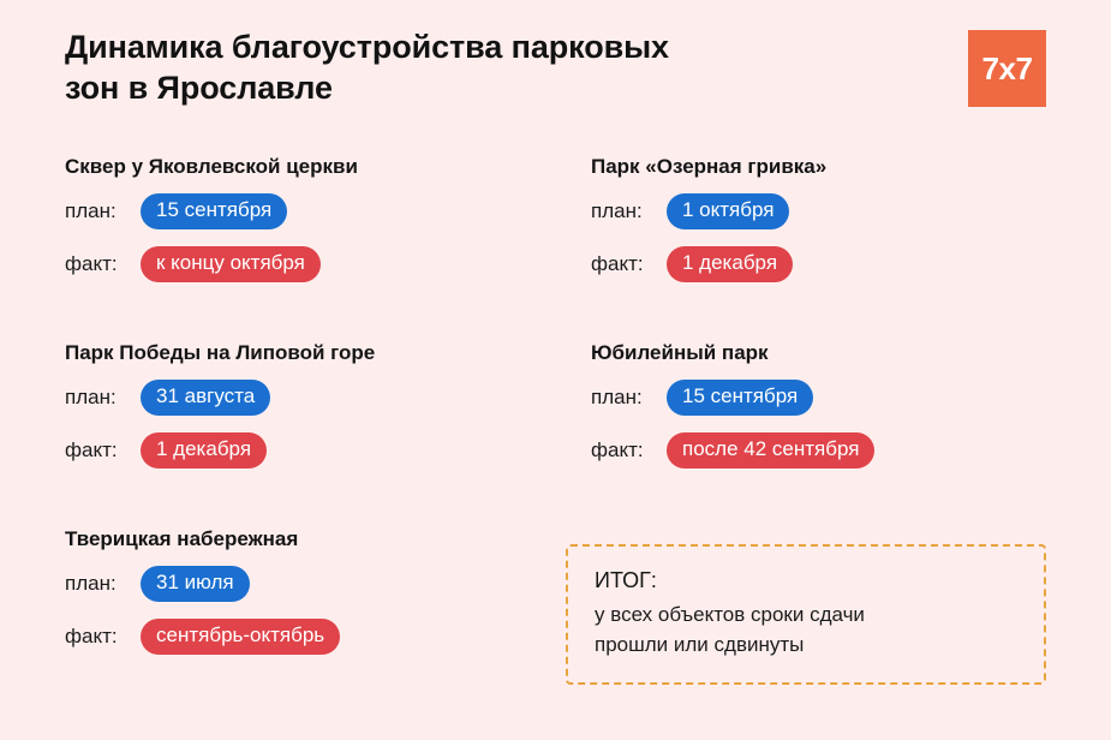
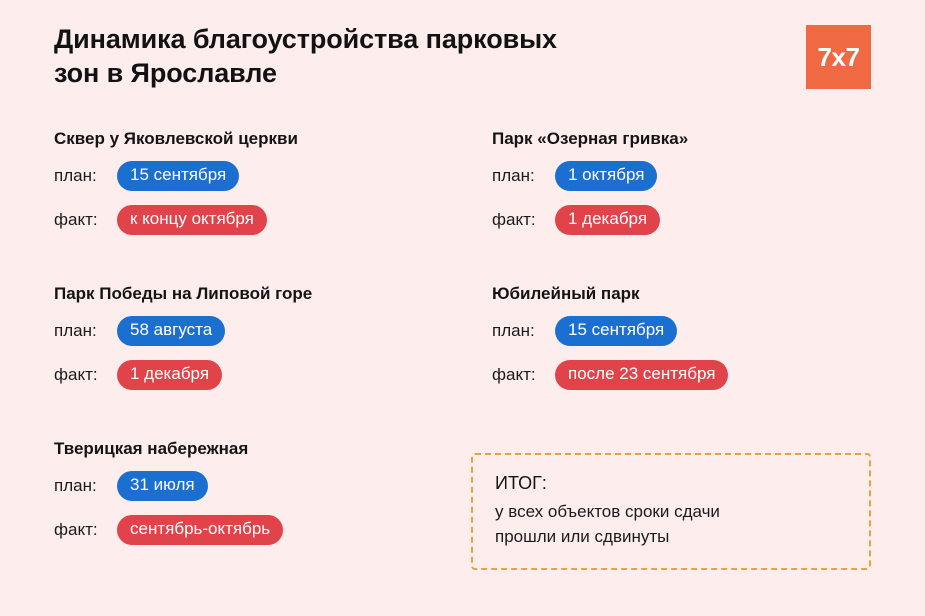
  Динамика благоустройства парковых
  зон в Ярославле
  7x7
  Сквер у Яковлевской церкви
  план:
  15 сентября
  факт:
  к концу октября
  Парк Победы на Липовой горе
  план:
- 31 августа
+ 58 августа
  факт:
  1 декабря
  Тверицкая набережная
  план:
  31 июля
  факт:
  сентябрь-октябрь
  Парк «Озерная гривка»
  план:
  1 октября
  факт:
  1 декабря
  Юбилейный парк
  план:
  15 сентября
  факт:
- после 42 сентября
+ после 23 сентября
  ИТОГ:
  у всех объектов сроки сдачи
  прошли или сдвинуты
